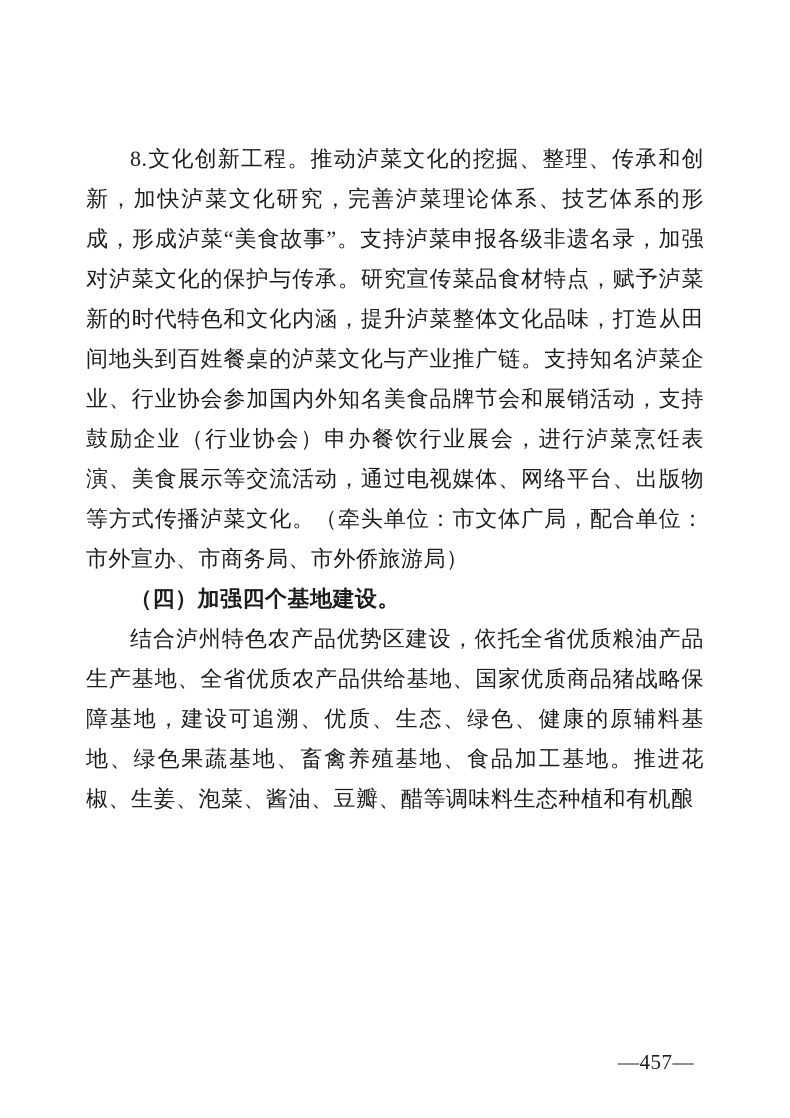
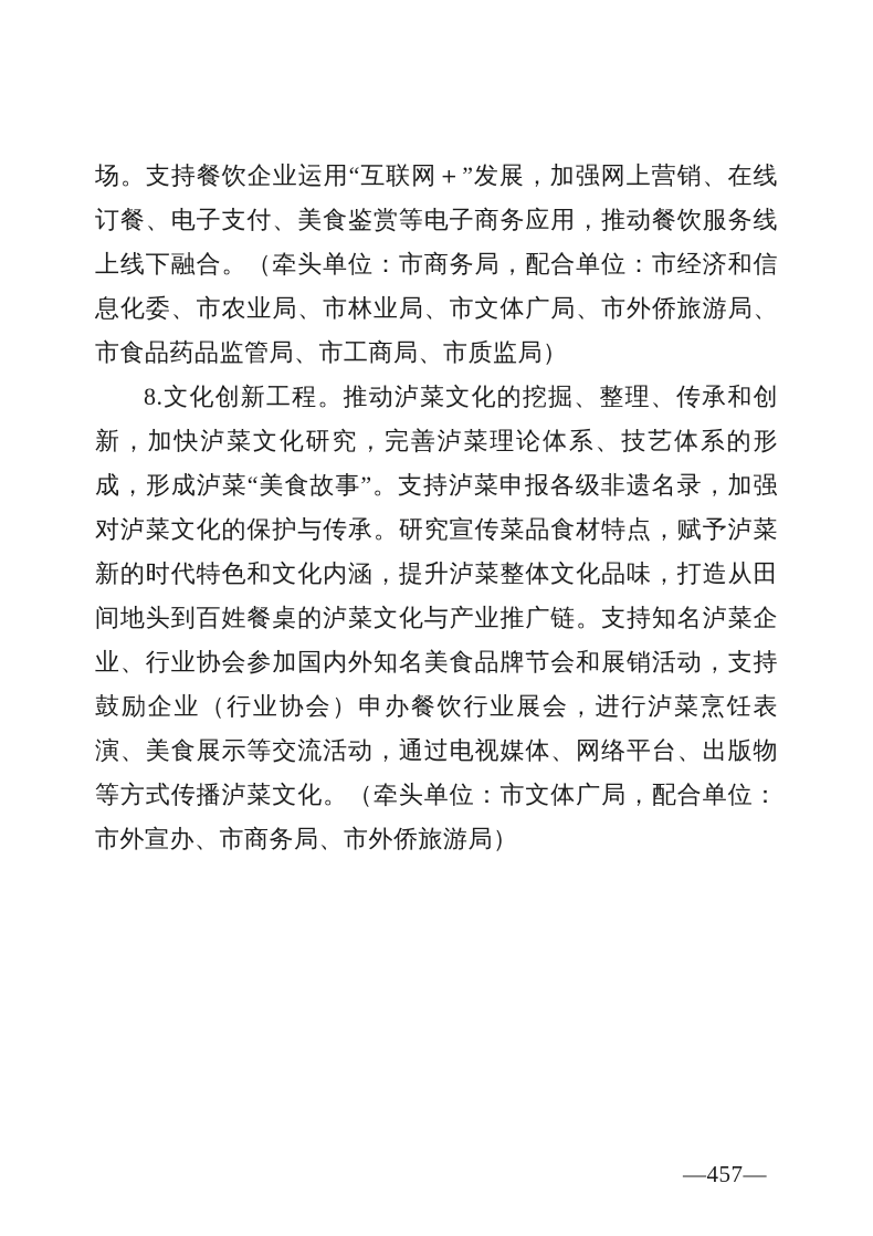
+ 场。支持餐饮企业运用“互联网＋”发展，加强网上营销、在线订餐、电子支付、美食鉴赏等电子商务应用，推动餐饮服务线上线下融合。（牵头单位：市商务局，配合单位：市经济和信息化委、市农业局、市林业局、市文体广局、市外侨旅游局、市食品药品监管局、市工商局、市质监局）
  8.文化创新工程。推动泸菜文化的挖掘、整理、传承和创新，加快泸菜文化研究，完善泸菜理论体系、技艺体系的形成，形成泸菜“美食故事”。支持泸菜申报各级非遗名录，加强对泸菜文化的保护与传承。研究宣传菜品食材特点，赋予泸菜新的时代特色和文化内涵，提升泸菜整体文化品味，打造从田间地头到百姓餐桌的泸菜文化与产业推广链。支持知名泸菜企业、行业协会参加国内外知名美食品牌节会和展销活动，支持鼓励企业（行业协会）申办餐饮行业展会，进行泸菜烹饪表演、美食展示等交流活动，通过电视媒体、网络平台、出版物等方式传播泸菜文化。（牵头单位：市文体广局，配合单位：市外宣办、市商务局、市外侨旅游局）
- （四）加强四个基地建设。
- 结合泸州特色农产品优势区建设，依托全省优质粮油产品生产基地、全省优质农产品供给基地、国家优质商品猪战略保障基地，建设可追溯、优质、生态、绿色、健康的原辅料基地、绿色果蔬基地、畜禽养殖基地、食品加工基地。推进花椒、生姜、泡菜、酱油、豆瓣、醋等调味料生态种植和有机酿
  —457—
